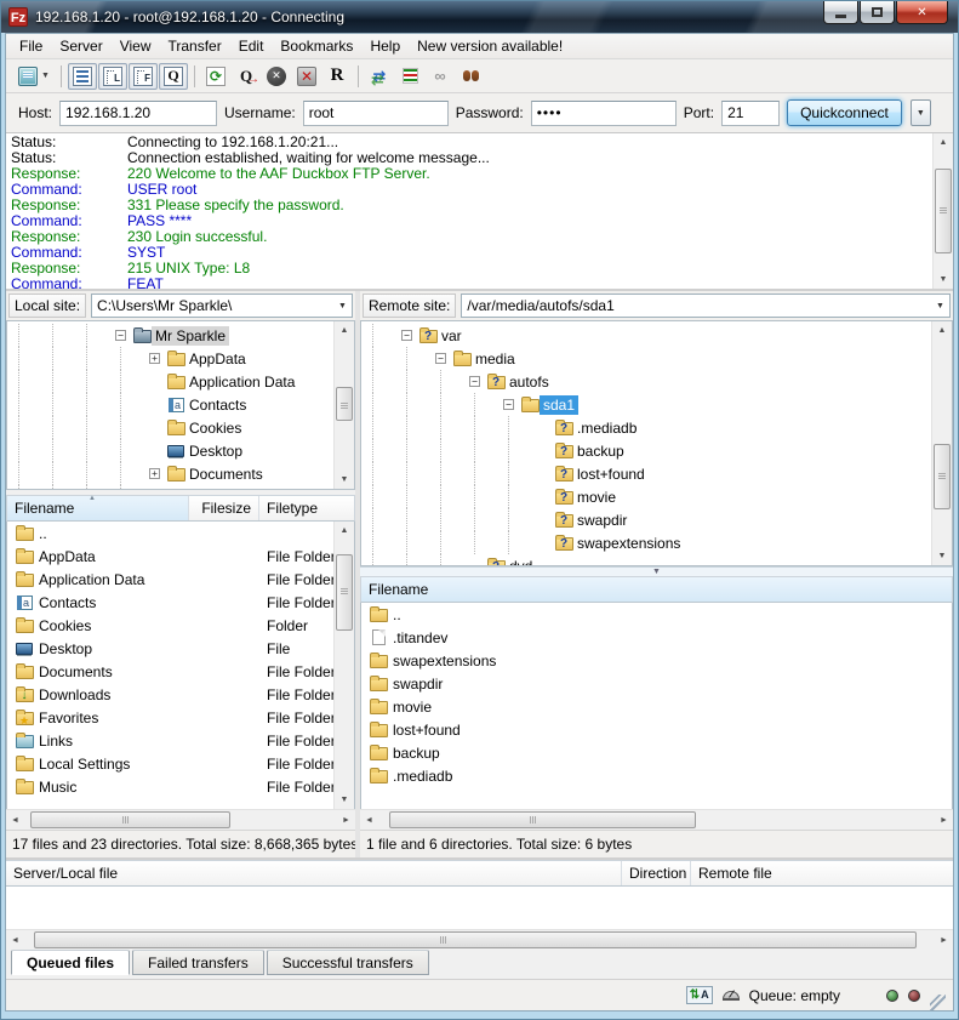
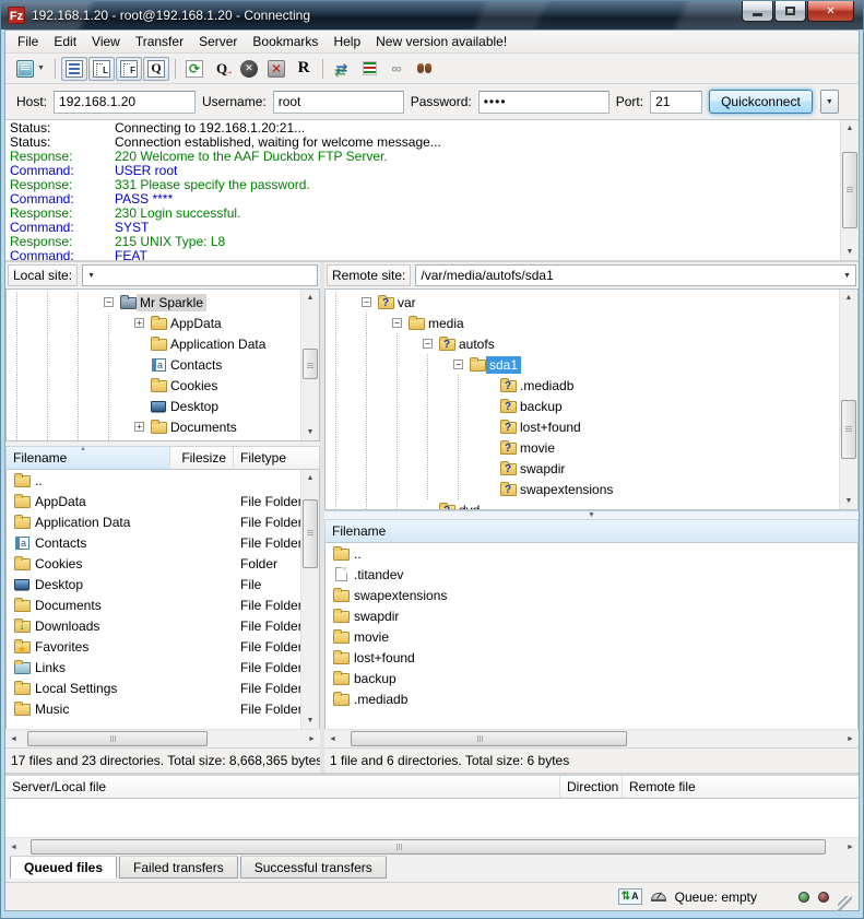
  Fz
  192.168.1.20 - root@192.168.1.20 - Connecting
  ✕
  File
- Server
+ Edit
  View
  Transfer
- Edit
+ Server
  Bookmarks
  Help
  New version available!
  L
  F
  Q
  ⟳
  Q
  ✕
  R
  ⇄
  ∞
  Host:
  192.168.1.20
  Username:
  root
  Password:
  ••••
  Port:
  21
  Quickconnect
  Status:
  Connecting to 192.168.1.20:21...
  Status:
  Connection established, waiting for welcome message...
  Response:
  220 Welcome to the AAF Duckbox FTP Server.
  Command:
  USER root
  Response:
  331 Please specify the password.
  Command:
  PASS ****
  Response:
  230 Login successful.
  Command:
  SYST
  Response:
  215 UNIX Type: L8
  Command:
  FEAT
  Local site:
- C:\Users\Mr Sparkle\
  −
  Mr Sparkle
  +
  AppData
  Application Data
  a
  Contacts
  Cookies
  Desktop
  +
  Documents
  Filename
  Filesize
  Filetype
  ..
  AppData
  File Folde
  Application Data
  File Folde
  a
  Contacts
  File Folde
  Cookies
  Folder
  Desktop
  File
  Documents
  File Folde
  ↓
  Downloads
  File Folde
  ★
  Favorites
  File Folde
  Links
  File Folde
  Local Settings
  File Folde
  Music
  File Folde
  17 files and 23 directories. Total size: 8,668,365 byte
  Remote site:
  /var/media/autofs/sda1
  −
  ?
  var
  −
  media
  −
  ?
  autofs
  −
  sda1
  ?
  .mediadb
  ?
  backup
  ?
  lost+found
  ?
  movie
  ?
  swapdir
  ?
  swapextensions
  Filename
  ..
  .titandev
  swapextensions
  swapdir
  movie
  lost+found
  backup
  .mediadb
  1 file and 6 directories. Total size: 6 bytes
  Server/Local file
  Direction
  Remote file
  Queued files
  Failed transfers
  Successful transfers
  A
  Queue: empty
